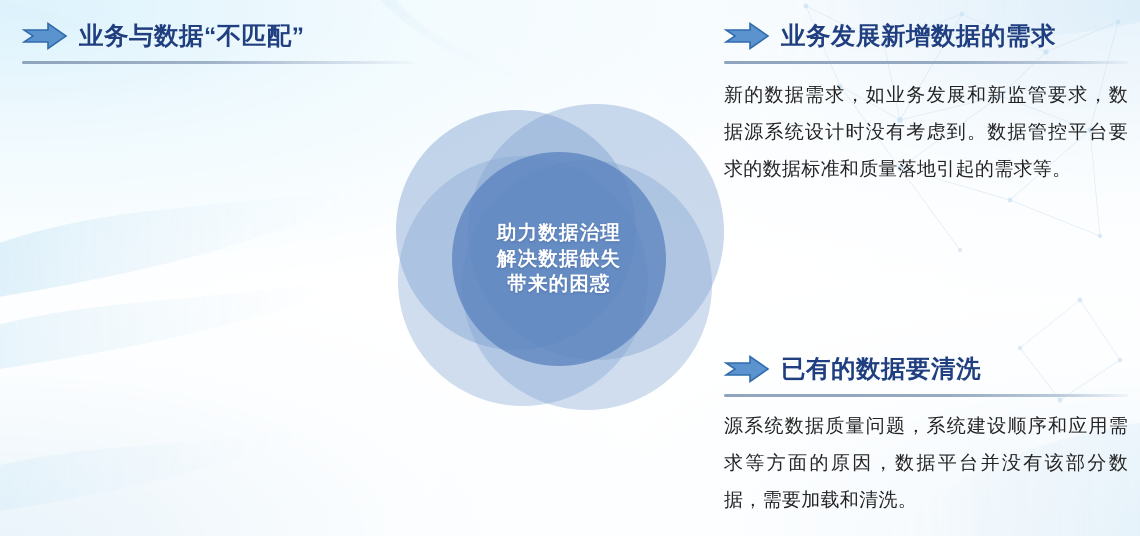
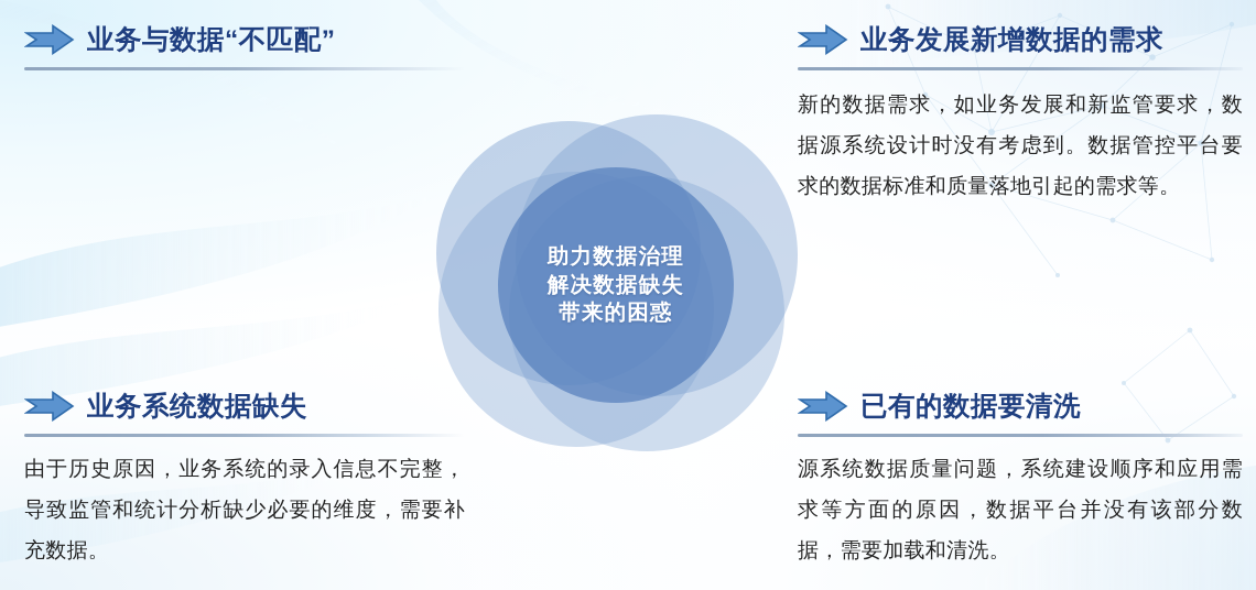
  助力数据治理
  解决数据缺失
  带来的困惑
  业务与数据“不匹配”
  业务发展新增数据的需求
  新的数据需求，如业务发展和新监管要求，数据源系统设计时没有考虑到。数据管控平台要求的数据标准和质量落地引起的需求等。
+ 业务系统数据缺失
+ 由于历史原因，业务系统的录入信息不完整，导致监管和统计分析缺少必要的维度，需要补充数据。
  已有的数据要清洗
  源系统数据质量问题，系统建设顺序和应用需求等方面的原因，数据平台并没有该部分数据，需要加载和清洗。
